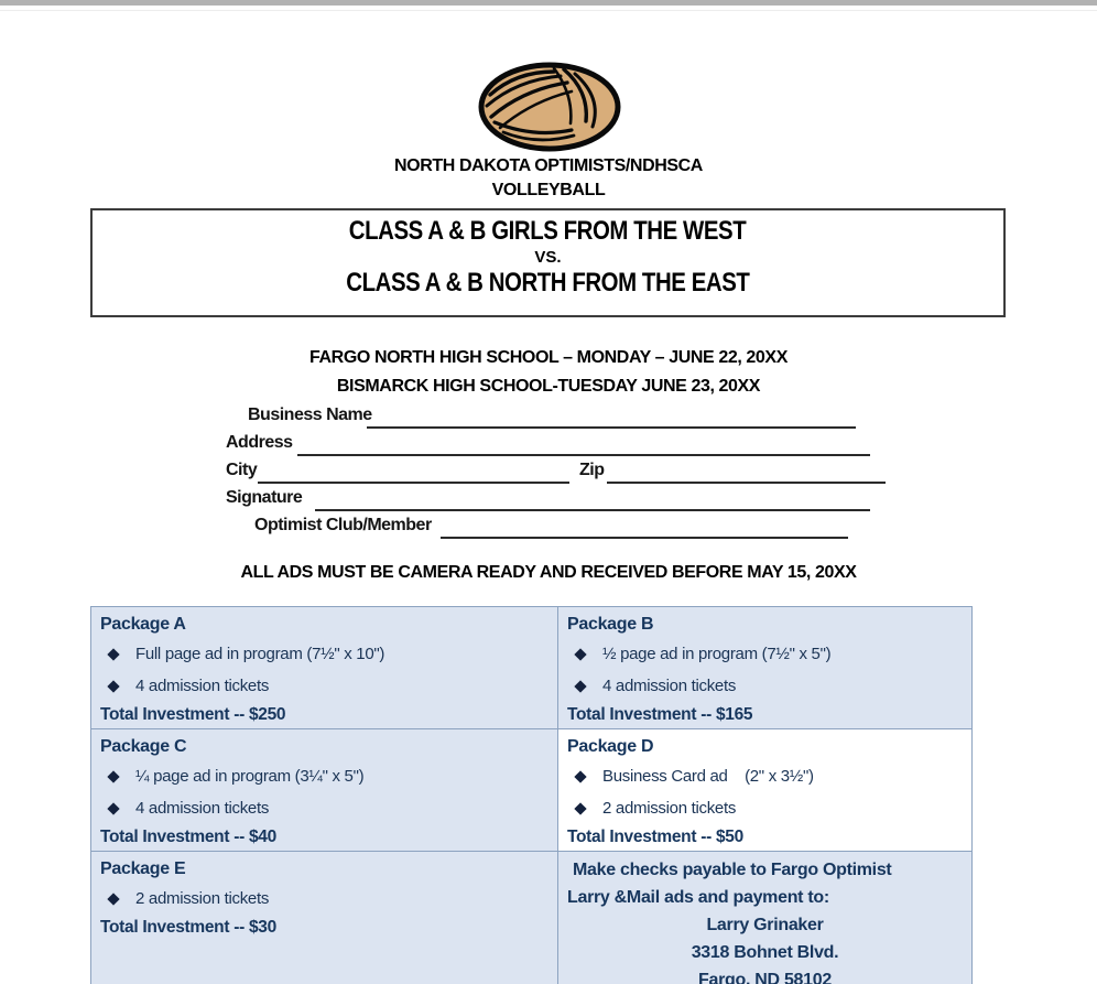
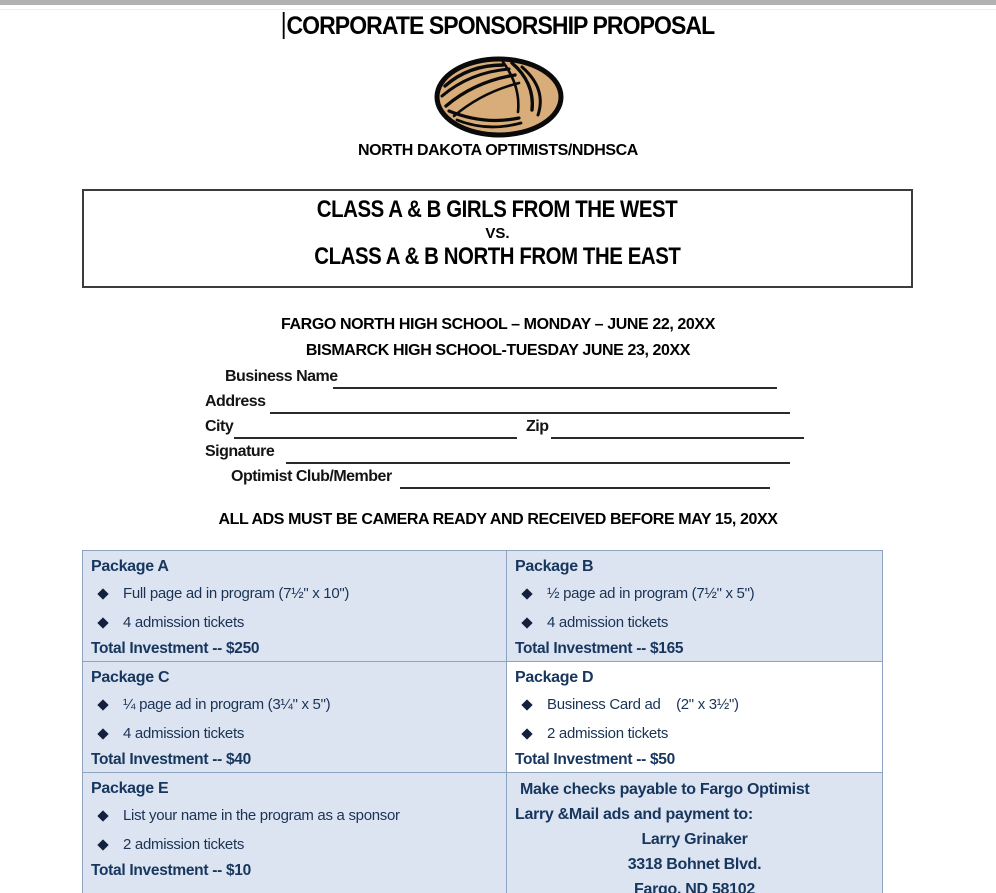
+ CORPORATE SPONSORSHIP PROPOSAL
  NORTH DAKOTA OPTIMISTS/NDHSCA
- VOLLEYBALL
  CLASS A & B GIRLS FROM THE WEST
  VS.
  CLASS A & B NORTH FROM THE EAST
  FARGO NORTH HIGH SCHOOL – MONDAY – JUNE 22, 20XX
  BISMARCK HIGH SCHOOL-TUESDAY JUNE 23, 20XX
  Business Name
  Address
  City
  Zip
  Signature
  Optimist Club/Member
  ALL ADS MUST BE CAMERA READY AND RECEIVED BEFORE MAY 15, 20XX
  Package A
  Full page ad in program (7½" x 10")
  4 admission tickets
  Total Investment -- $250
  Package B
  ½ page ad in program (7½" x 5")
  4 admission tickets
  Total Investment -- $165
  Package C
  ¼ page ad in program (3¼" x 5")
  4 admission tickets
  Total Investment -- $40
  Package D
  Business Card ad (2" x 3½")
  2 admission tickets
  Total Investment -- $50
  Package E
+ List your name in the program as a sponsor
  2 admission tickets
- Total Investment -- $30
+ Total Investment -- $10
  Make checks payable to Fargo Optimist
  Larry &Mail ads and payment to:
  Larry Grinaker
  3318 Bohnet Blvd.
  Fargo, ND 58102
